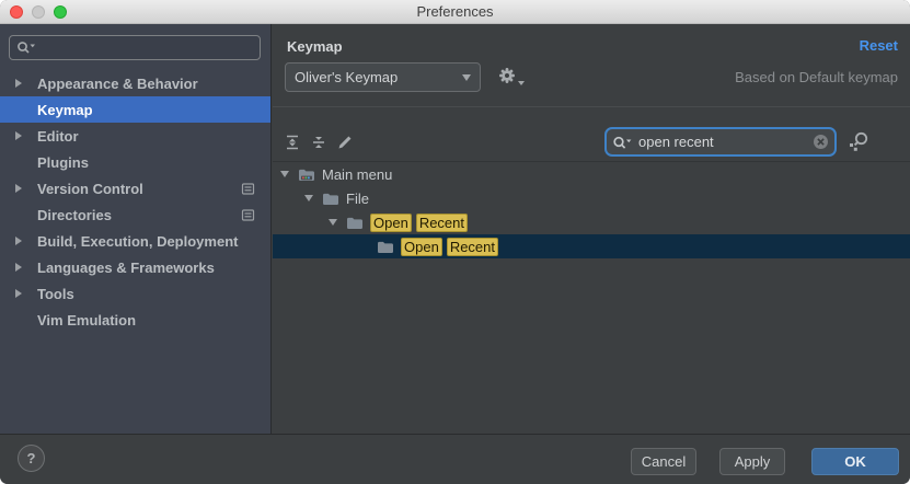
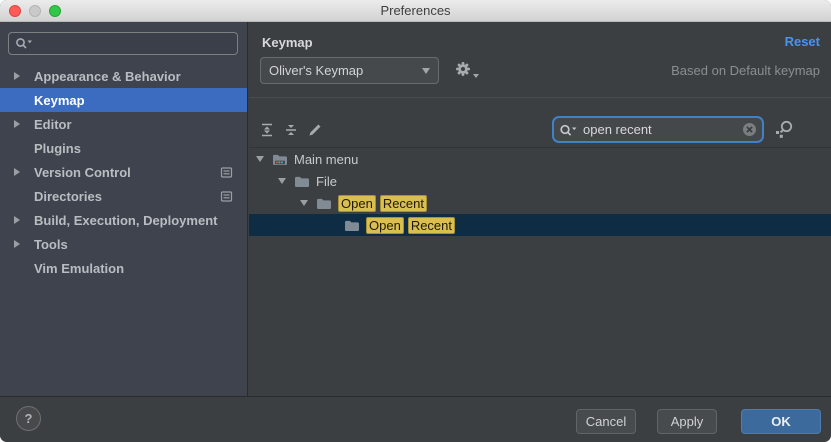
  Preferences
  Appearance & Behavior
  Keymap
  Editor
  Plugins
  Version Control
  Directories
  Build, Execution, Deployment
- Languages & Frameworks
  Tools
  Vim Emulation
  Keymap
  Reset
  Oliver's Keymap
  Based on Default keymap
  open recent
  Main menu
  File
  Open
  Recent
  Open
  Recent
  ?
  Cancel
  Apply
  OK
